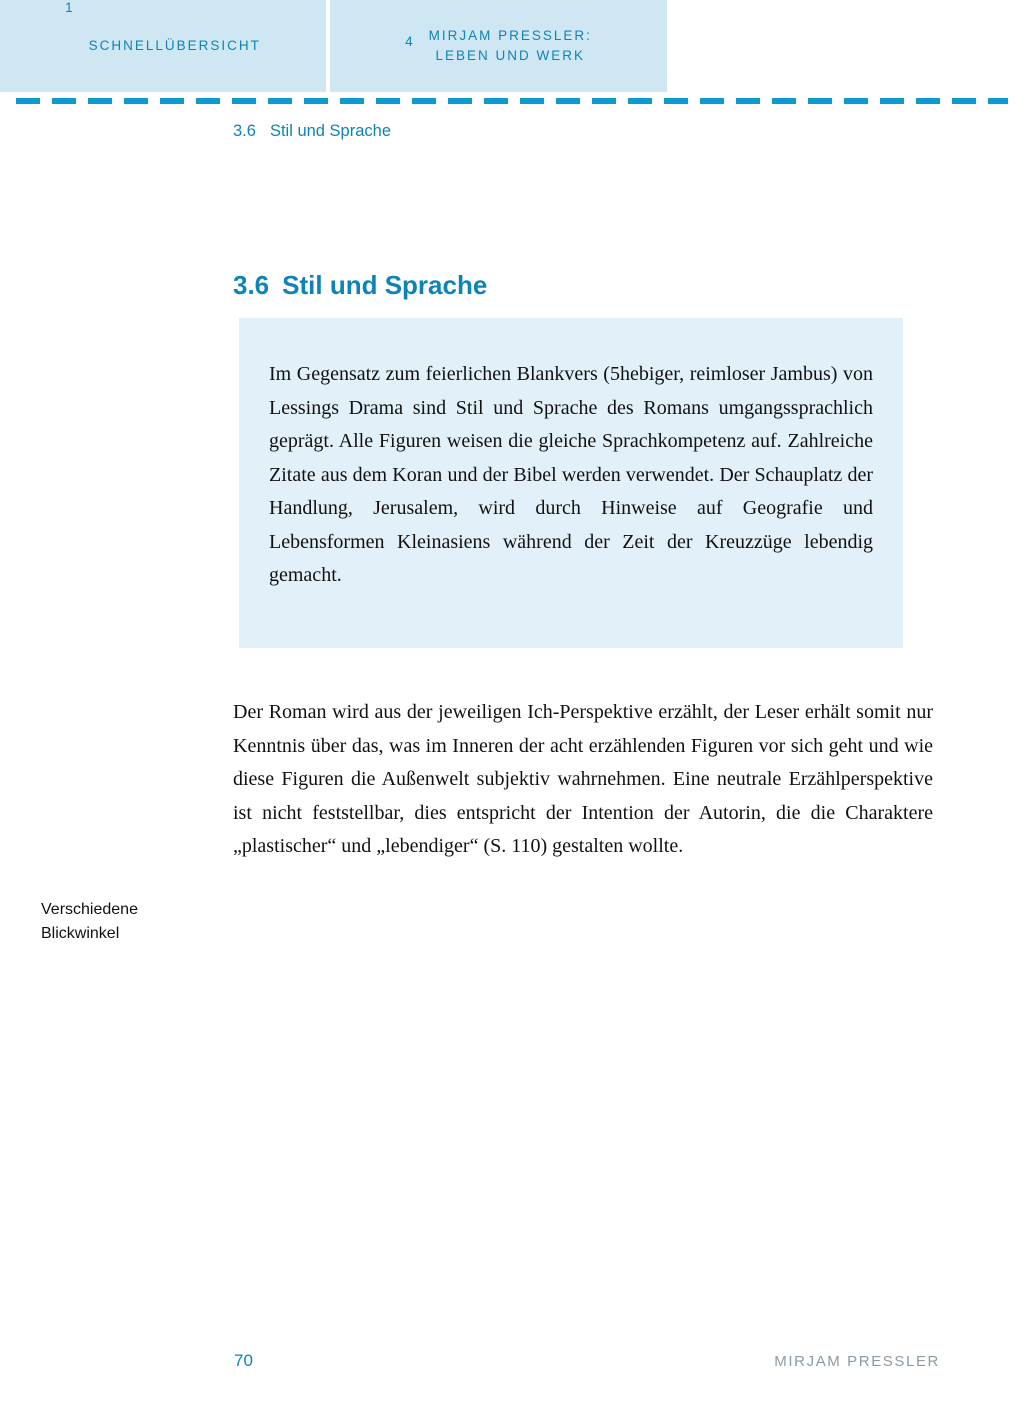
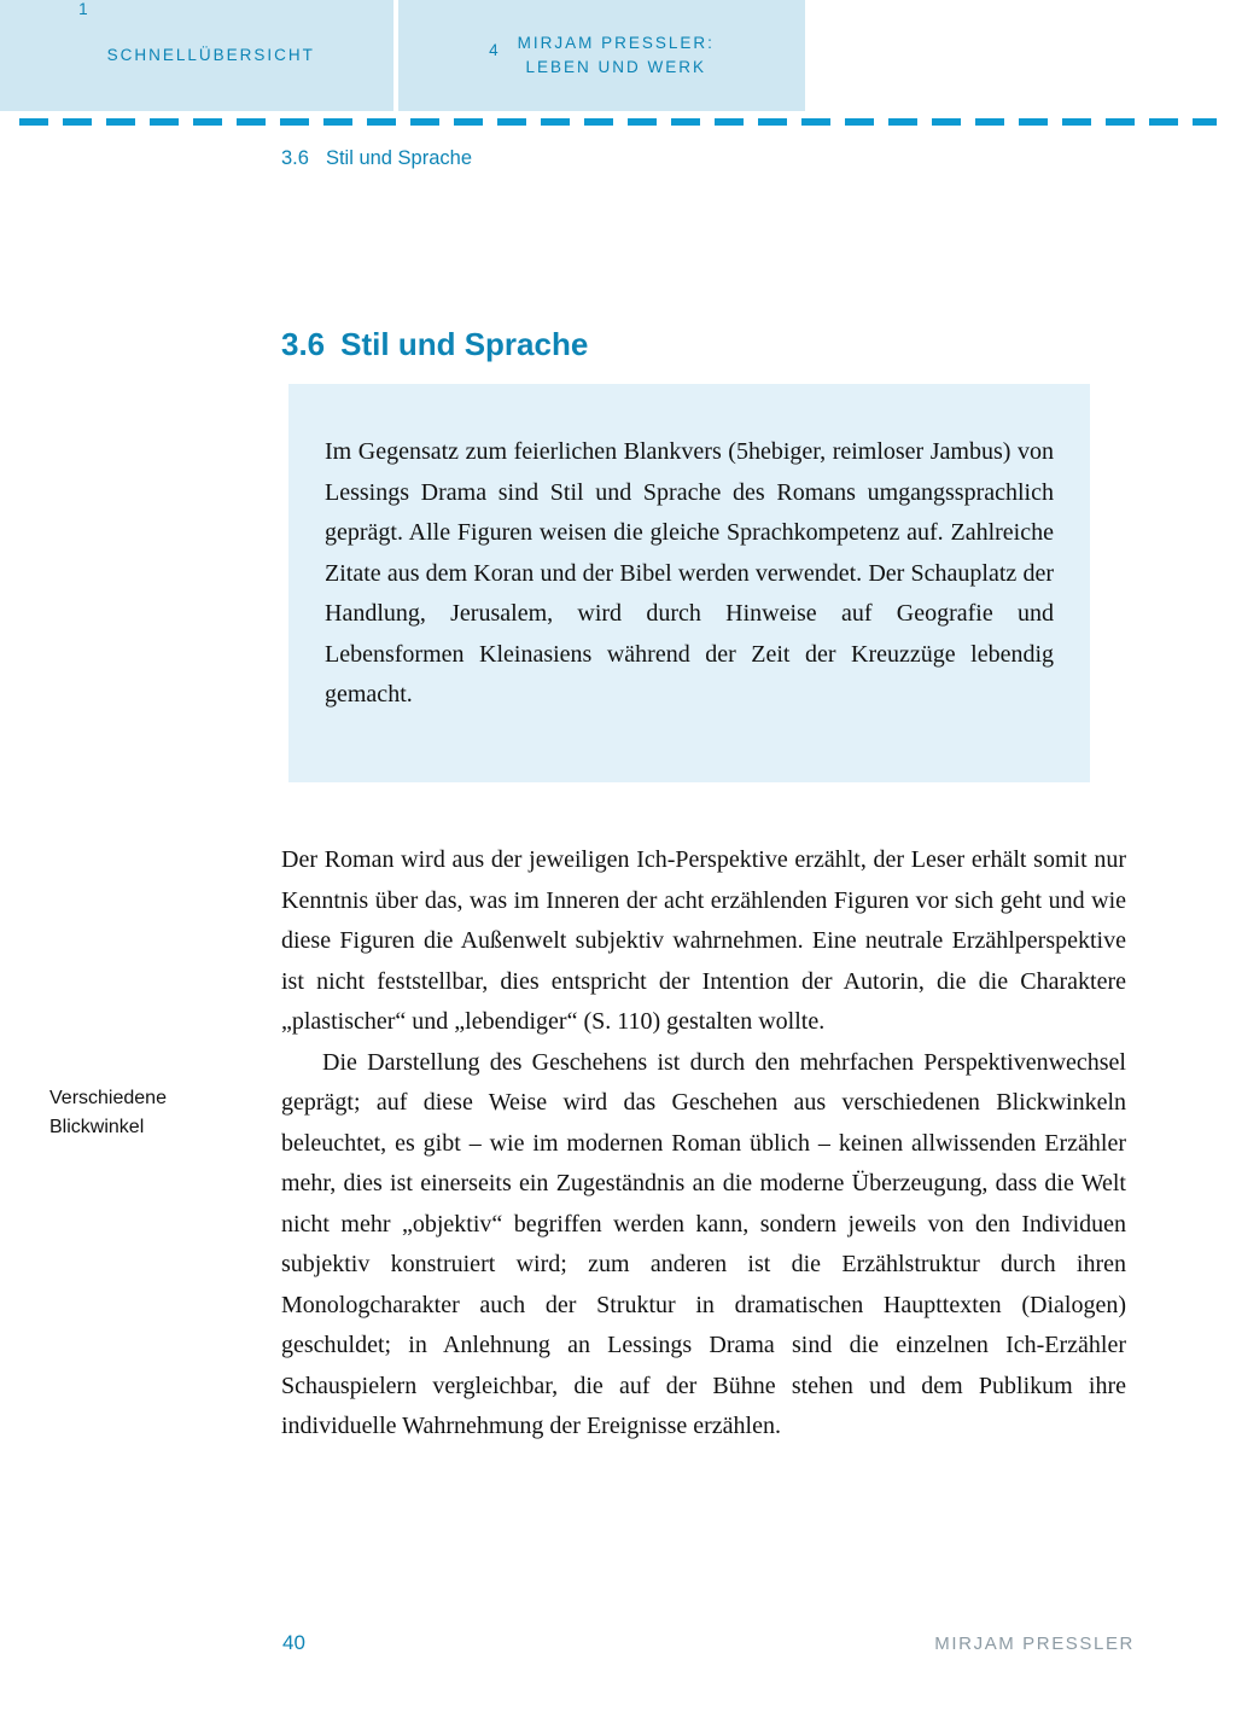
  1
  SCHNELLÜBERSICHT
  4
  MIRJAM PRESSLER:
  LEBEN UND WERK
  3.6 Stil und Sprache
  3.6 Stil und Sprache
  Im Gegensatz zum feierlichen Blankvers (5hebiger, reimloser Jambus) von Lessings Drama sind Stil und Sprache des Romans umgangssprachlich geprägt. Alle Figuren weisen die gleiche Sprachkompetenz auf. Zahlreiche Zitate aus dem Koran und der Bibel werden verwendet. Der Schauplatz der Handlung, Jerusalem, wird durch Hinweise auf Geografie und Lebensformen Kleinasiens während der Zeit der Kreuzzüge lebendig gemacht.
  Verschiedene Blickwinkel
  Der Roman wird aus der jeweiligen Ich-Perspektive erzählt, der Leser erhält somit nur Kenntnis über das, was im Inneren der acht erzählenden Figuren vor sich geht und wie diese Figuren die Außenwelt subjektiv wahrnehmen. Eine neutrale Erzählperspektive ist nicht feststellbar, dies entspricht der Intention der Autorin, die die Charaktere „plastischer“ und „lebendiger“ (S. 110) gestalten wollte.
+ Die Darstellung des Geschehens ist durch den mehrfachen Perspektivenwechsel geprägt; auf diese Weise wird das Geschehen aus verschiedenen Blickwinkeln beleuchtet, es gibt – wie im modernen Roman üblich – keinen allwissenden Erzähler mehr, dies ist einerseits ein Zugeständnis an die moderne Überzeugung, dass die Welt nicht mehr „objektiv“ begriffen werden kann, sondern jeweils von den Individuen subjektiv konstruiert wird; zum anderen ist die Erzählstruktur durch ihren Monologcharakter auch der Struktur in dramatischen Haupttexten (Dialogen) geschuldet; in Anlehnung an Lessings Drama sind die einzelnen Ich-Erzähler Schauspielern vergleichbar, die auf der Bühne stehen und dem Publikum ihre individuelle Wahrnehmung der Ereignisse erzählen.
- 70
+ 40
  MIRJAM PRESSLER
